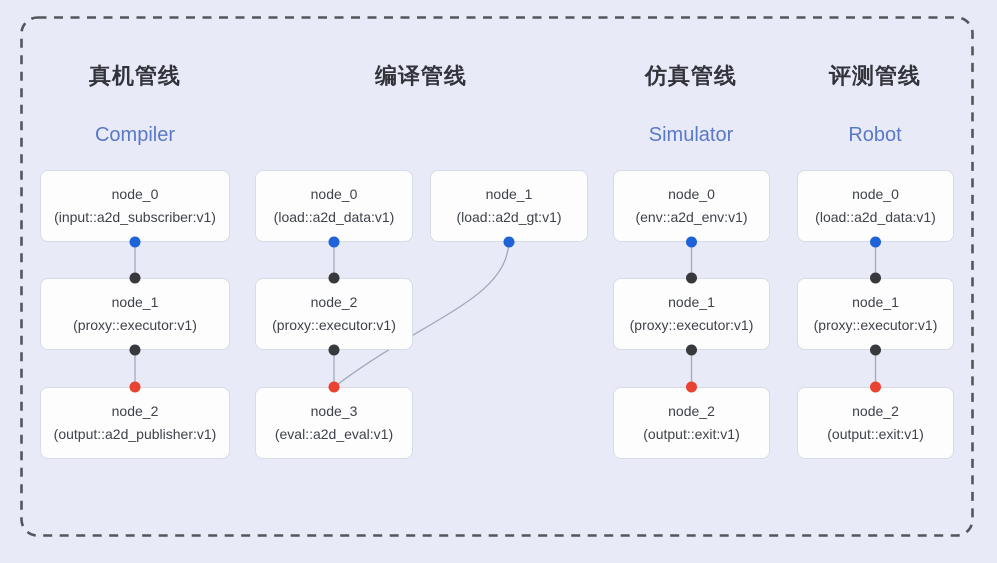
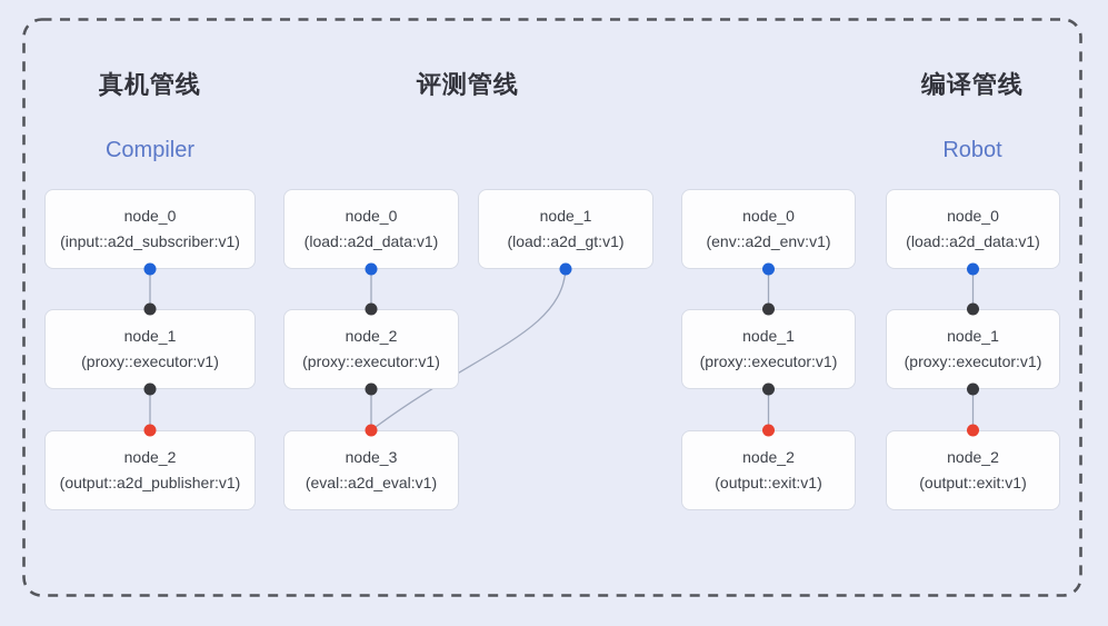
  真机管线
  Compiler
- 编译管线
+ 评测管线
- 仿真管线
- Simulator
- 评测管线
+ 编译管线
  Robot
  node_0
  (input::a2d_subscriber:v1)
  node_1
  (proxy::executor:v1)
  node_2
  (output::a2d_publisher:v1)
  node_0
  (load::a2d_data:v1)
  node_1
  (load::a2d_gt:v1)
  node_2
  (proxy::executor:v1)
  node_3
  (eval::a2d_eval:v1)
  node_0
  (env::a2d_env:v1)
  node_1
  (proxy::executor:v1)
  node_2
  (output::exit:v1)
  node_0
  (load::a2d_data:v1)
  node_1
  (proxy::executor:v1)
  node_2
  (output::exit:v1)
